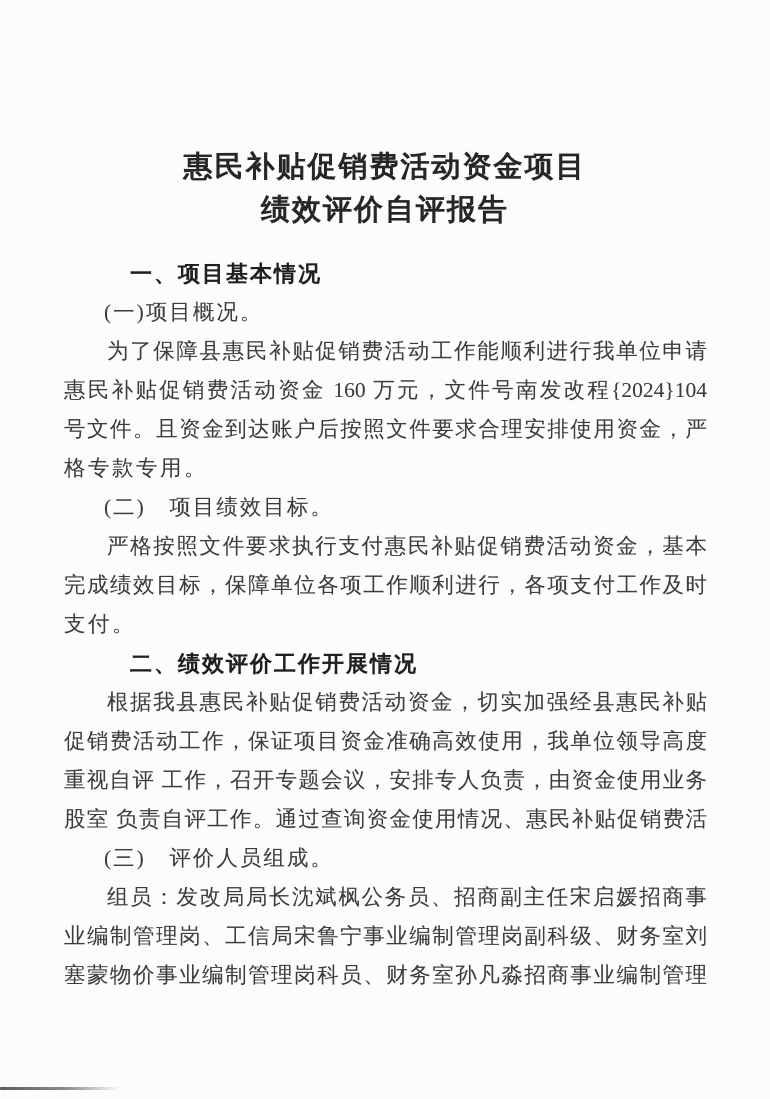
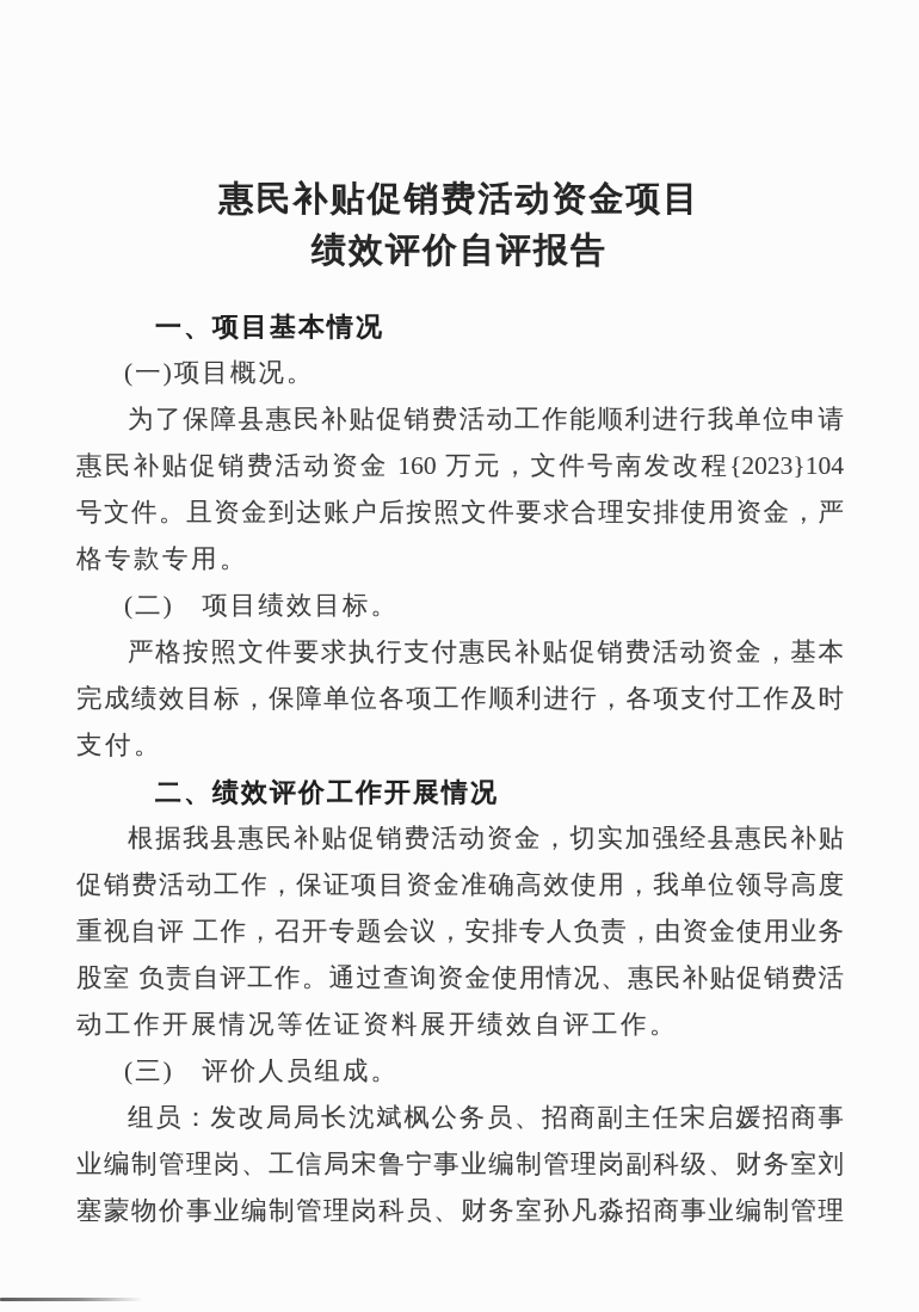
  惠民补贴促销费活动资金项目
  绩效评价自评报告
  一、项目基本情况
  (一)项目概况。
  为了保障县惠民补贴促销费活动工作能顺利进行我单位申请
- 惠民补贴促销费活动资金 160 万元，文件号南发改程{2024}104
+ 惠民补贴促销费活动资金 160 万元，文件号南发改程{2023}104
  号文件。且资金到达账户后按照文件要求合理安排使用资金，严
  格专款专用。
  (二) 项目绩效目标。
  严格按照文件要求执行支付惠民补贴促销费活动资金，基本
  完成绩效目标，保障单位各项工作顺利进行，各项支付工作及时
  支付。
  二、绩效评价工作开展情况
  根据我县惠民补贴促销费活动资金，切实加强经县惠民补贴
  促销费活动工作，保证项目资金准确高效使用，我单位领导高度
  重视自评 工作，召开专题会议，安排专人负责，由资金使用业务
  股室 负责自评工作。通过查询资金使用情况、惠民补贴促销费活
+ 动工作开展情况等佐证资料展开绩效自评工作。
  (三) 评价人员组成。
  组员：发改局局长沈斌枫公务员、招商副主任宋启媛招商事
  业编制管理岗、工信局宋鲁宁事业编制管理岗副科级、财务室刘
  塞蒙物价事业编制管理岗科员、财务室孙凡淼招商事业编制管理
